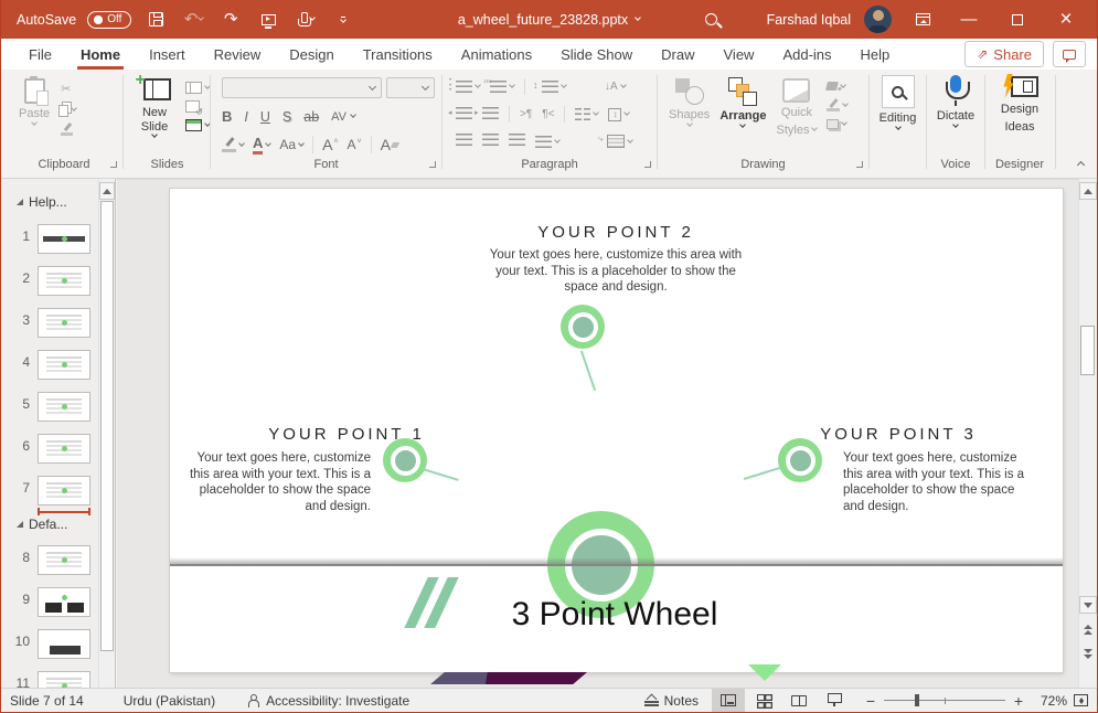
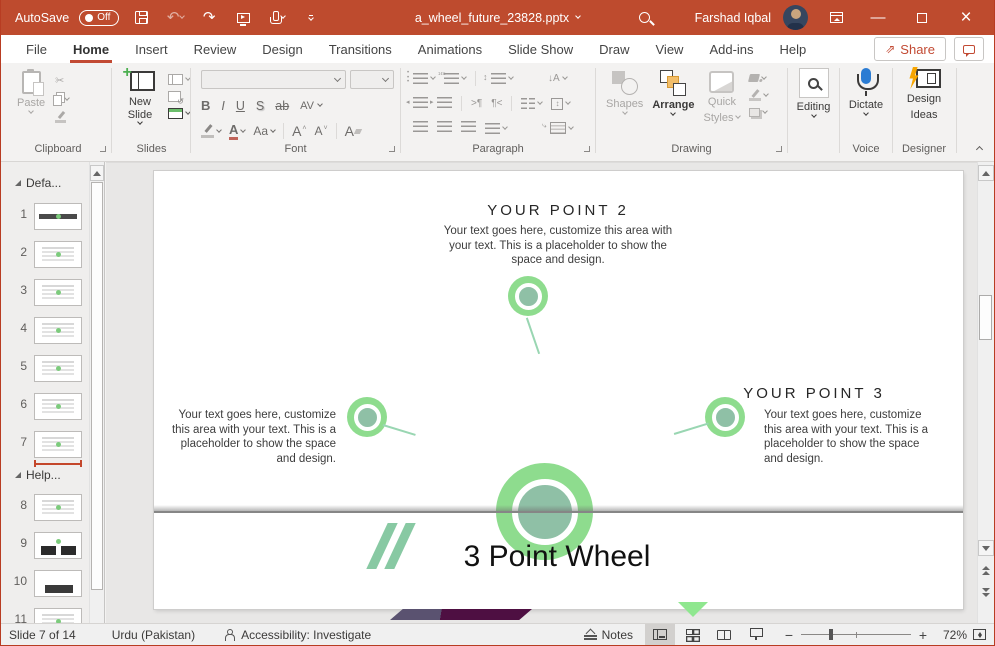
  AutoSave
  Off
  ↶
  ↷
  a_wheel_future_23828.pptx
  Farshad Iqbal
  —
  ×
  File
  Home
  Insert
  Review
  Design
  Transitions
  Animations
  Slide Show
  Draw
  View
  Add-ins
  Help
  ⇗
  Share
  Paste
  ✂
  Clipboard
  +
  New Slide
  Slides
  B
  I
  U
  S
  ab
  AV
  A
  Aa
  A
  A
  A
  Font
  ↓A
  >¶
  ¶<
  ↕
  Paragraph
  Shapes
  Arrange
  Quick
  Styles
  Drawing
  Editing
  Dictate
  Voice
  Design
  Ideas
  Designer
- Help...
+ Defa...
  1
  2
  3
  4
  5
  6
  7
- Defa...
+ Help...
  8
  9
  10
  11
  YOUR POINT 2
  Your text goes here, customize this area with your text. This is a placeholder to show the space and design.
- YOUR POINT 1
  Your text goes here, customize this area with your text. This is a placeholder to show the space and design.
  YOUR POINT 3
  Your text goes here, customize this area with your text. This is a placeholder to show the space and design.
  3 Point Wheel
  Slide 7 of 14
  Urdu (Pakistan)
  Accessibility: Investigate
  Notes
  −
  +
  72%
